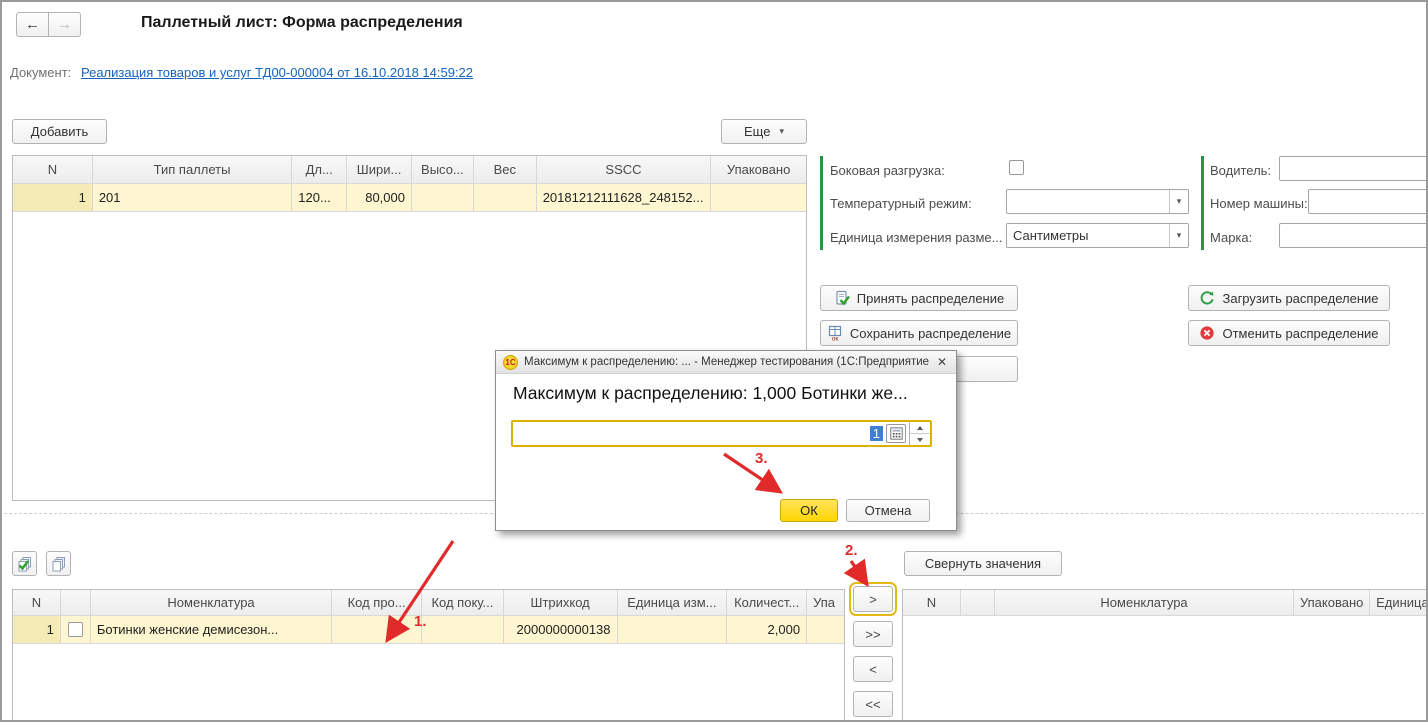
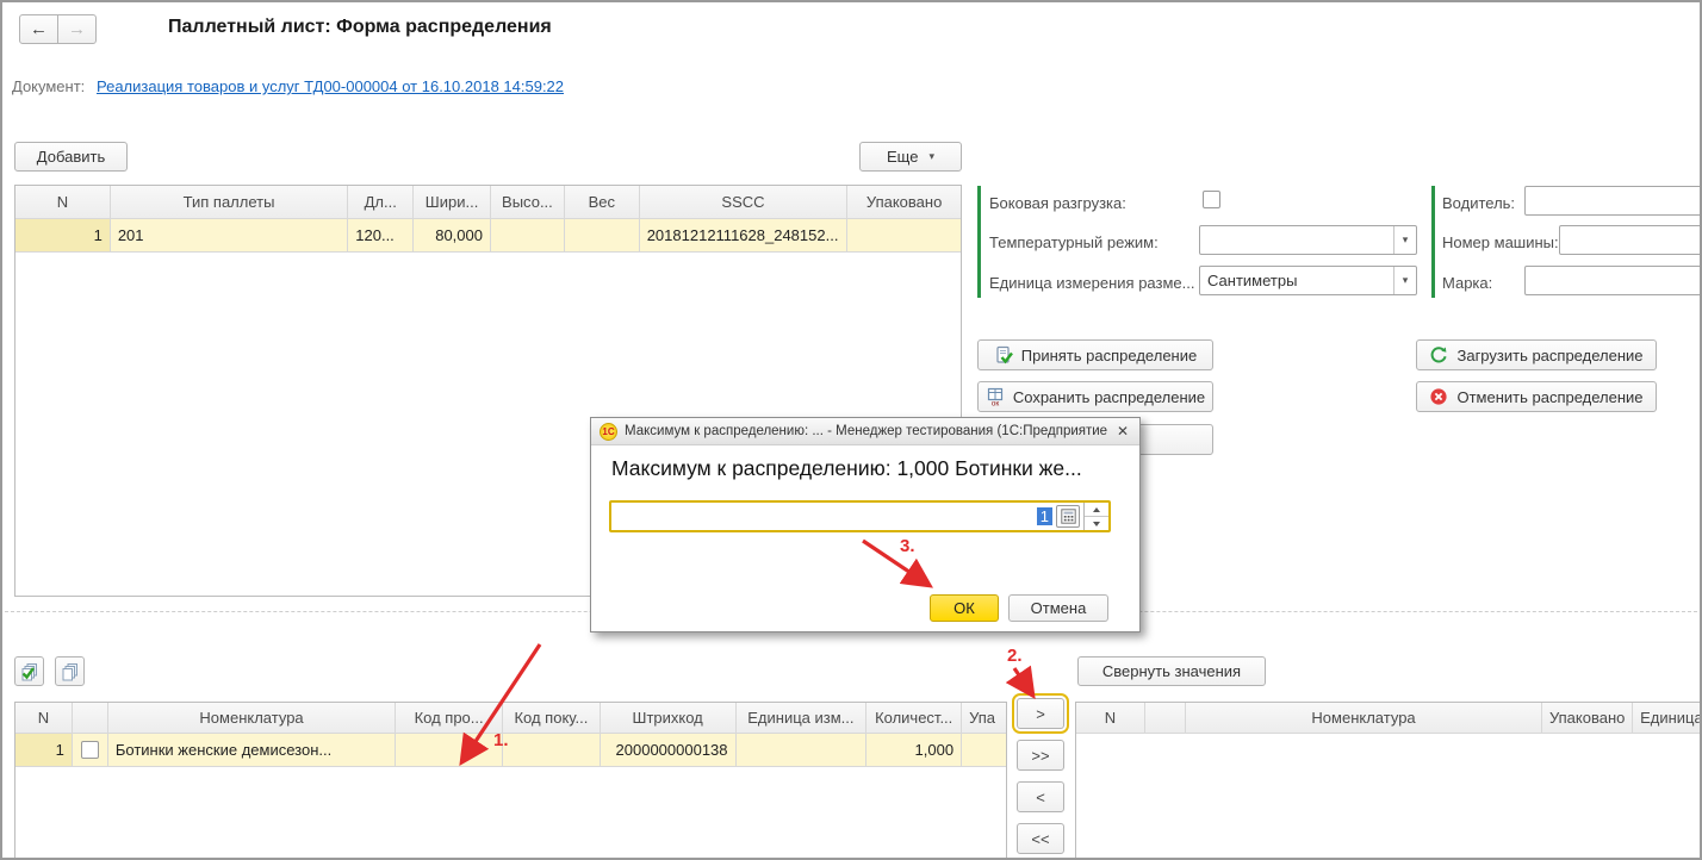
  ←
  →
  Паллетный лист: Форма распределения
  Документ:
  Реализация товаров и услуг ТД00-000004 от 16.10.2018 14:59:22
  Добавить
  Еще
  ▾
  N
  Тип паллеты
  Дл...
  Шири...
  Высо...
  Вес
  SSCC
  Упаковано
  1
  201
  120...
  80,000
  20181212111628_248152...
  Боковая разгрузка:
  Температурный режим:
  ▾
  Единица измерения разме...
  Сантиметры
  ▾
  Водитель:
  Номер машины:
  Марка:
  Принять распределение
  Сохранить распределение
  Загрузить распределение
  Отменить распределение
  N
  Номенклатура
  Код про...
  Код поку...
  Штрихкод
  Единица изм...
  Количест...
  Упа
  1
  Ботинки женские демисезон...
  2000000000138
- 2,000
+ 1,000
  >
  >>
  <
  <<
  Свернуть значения
  N
  Номенклатура
  Упаковано
  Единица
  1С
  Максимум к распределению: ... - Менеджер тестирования (1С:Предприятие
  ✕
  Максимум к распределению: 1,000 Ботинки же...
  1
  ОК
  Отмена
  1.
  2.
  3.
